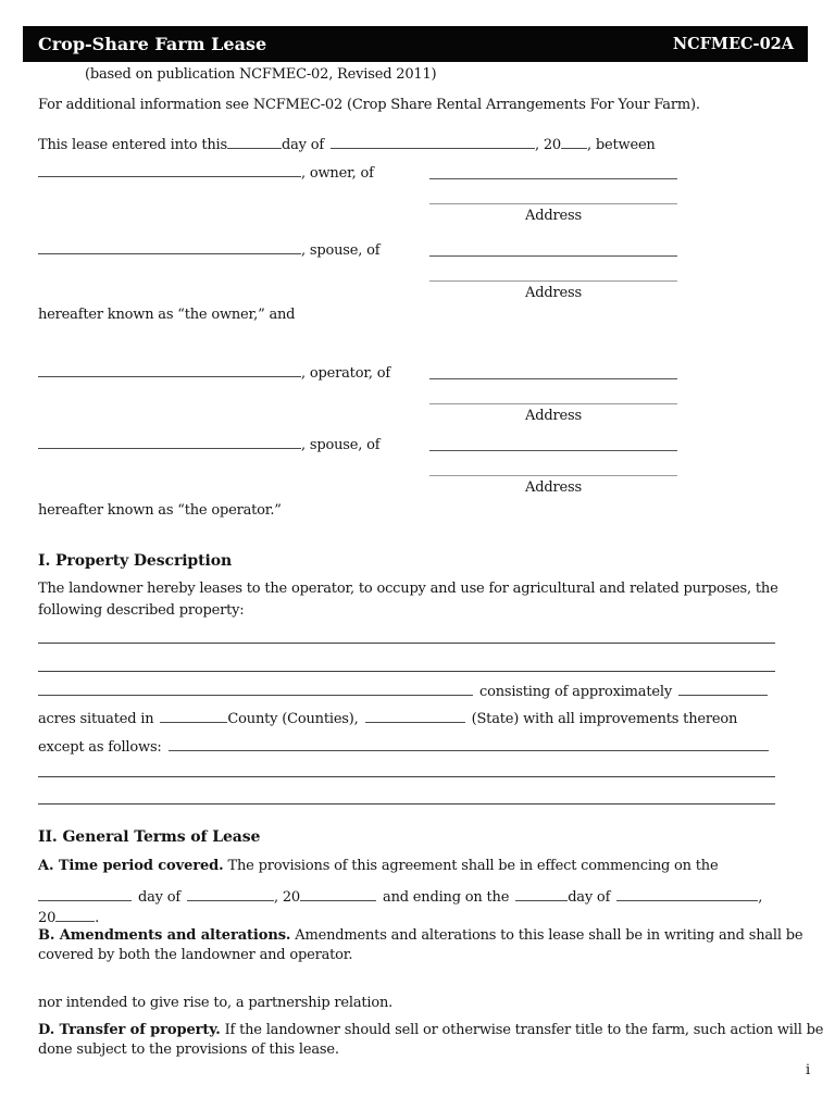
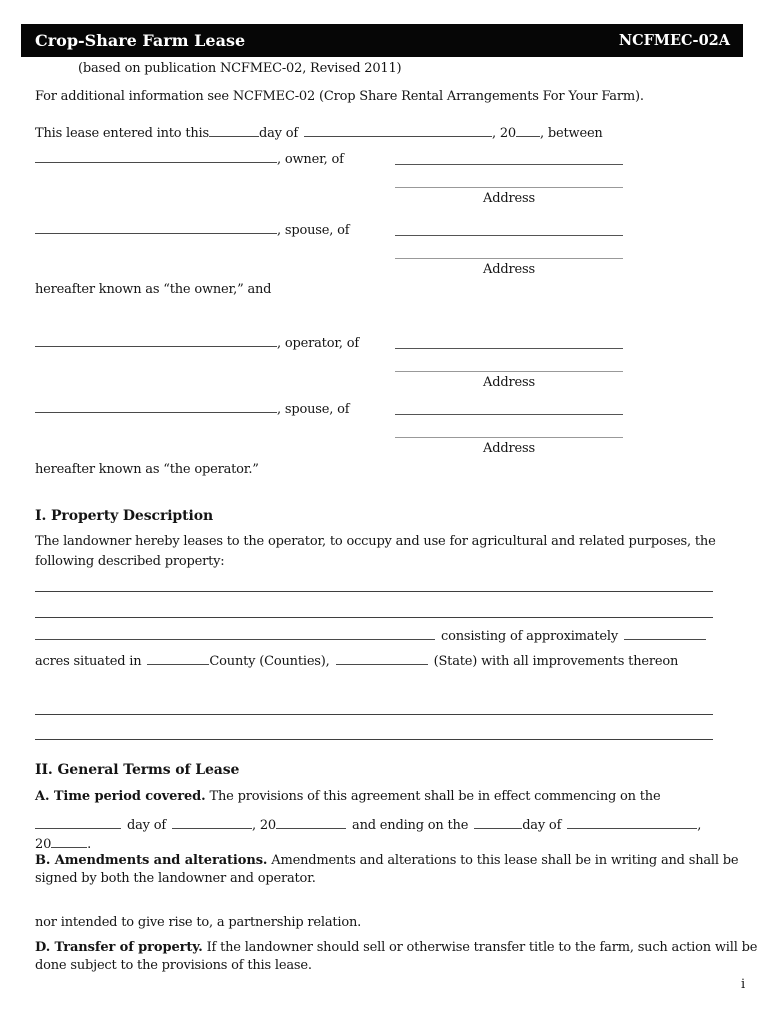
  Crop-Share Farm Lease
  NCFMEC-02A
  (based on publication NCFMEC-02, Revised 2011)
  For additional information see NCFMEC-02 (Crop Share Rental Arrangements For Your Farm).
  This lease entered into this day of , 20 , between
  , owner, of
  Address
  , spouse, of
  Address
  hereafter known as “the owner,” and
  , operator, of
  Address
  , spouse, of
  Address
  hereafter known as “the operator.”
  I. Property Description
  The landowner hereby leases to the operator, to occupy and use for agricultural and related purposes, the
  following described property:
  consisting of approximately
  acres situated in County (Counties), (State) with all improvements thereon
- except as follows:
  II. General Terms of Lease
  A. Time period covered. The provisions of this agreement shall be in effect commencing on the
  day of , 20 and ending on the day of ,
  20 .
  B. Amendments and alterations. Amendments and alterations to this lease shall be in writing and shall be
- covered by both the landowner and operator.
+ signed by both the landowner and operator.
  nor intended to give rise to, a partnership relation.
  D. Transfer of property. If the landowner should sell or otherwise transfer title to the farm, such action will be
  done subject to the provisions of this lease.
  i
